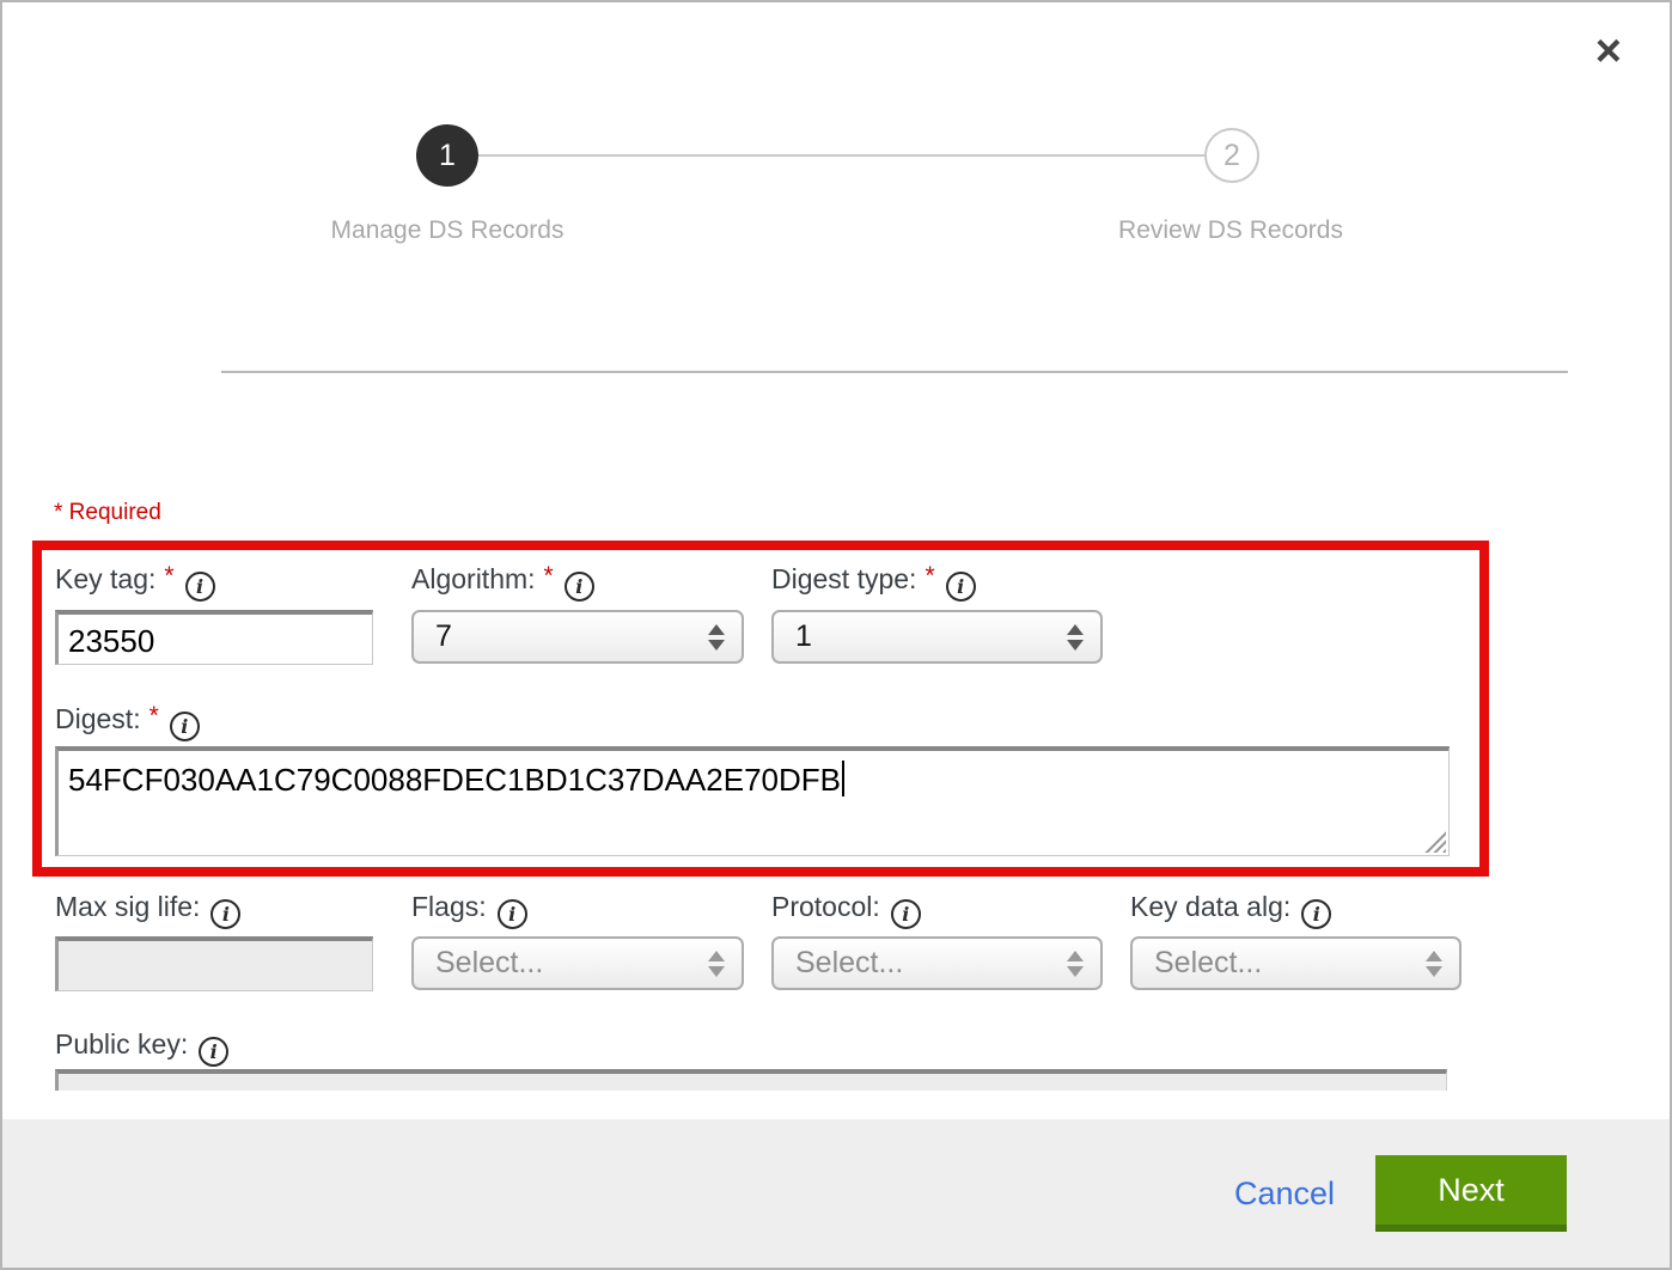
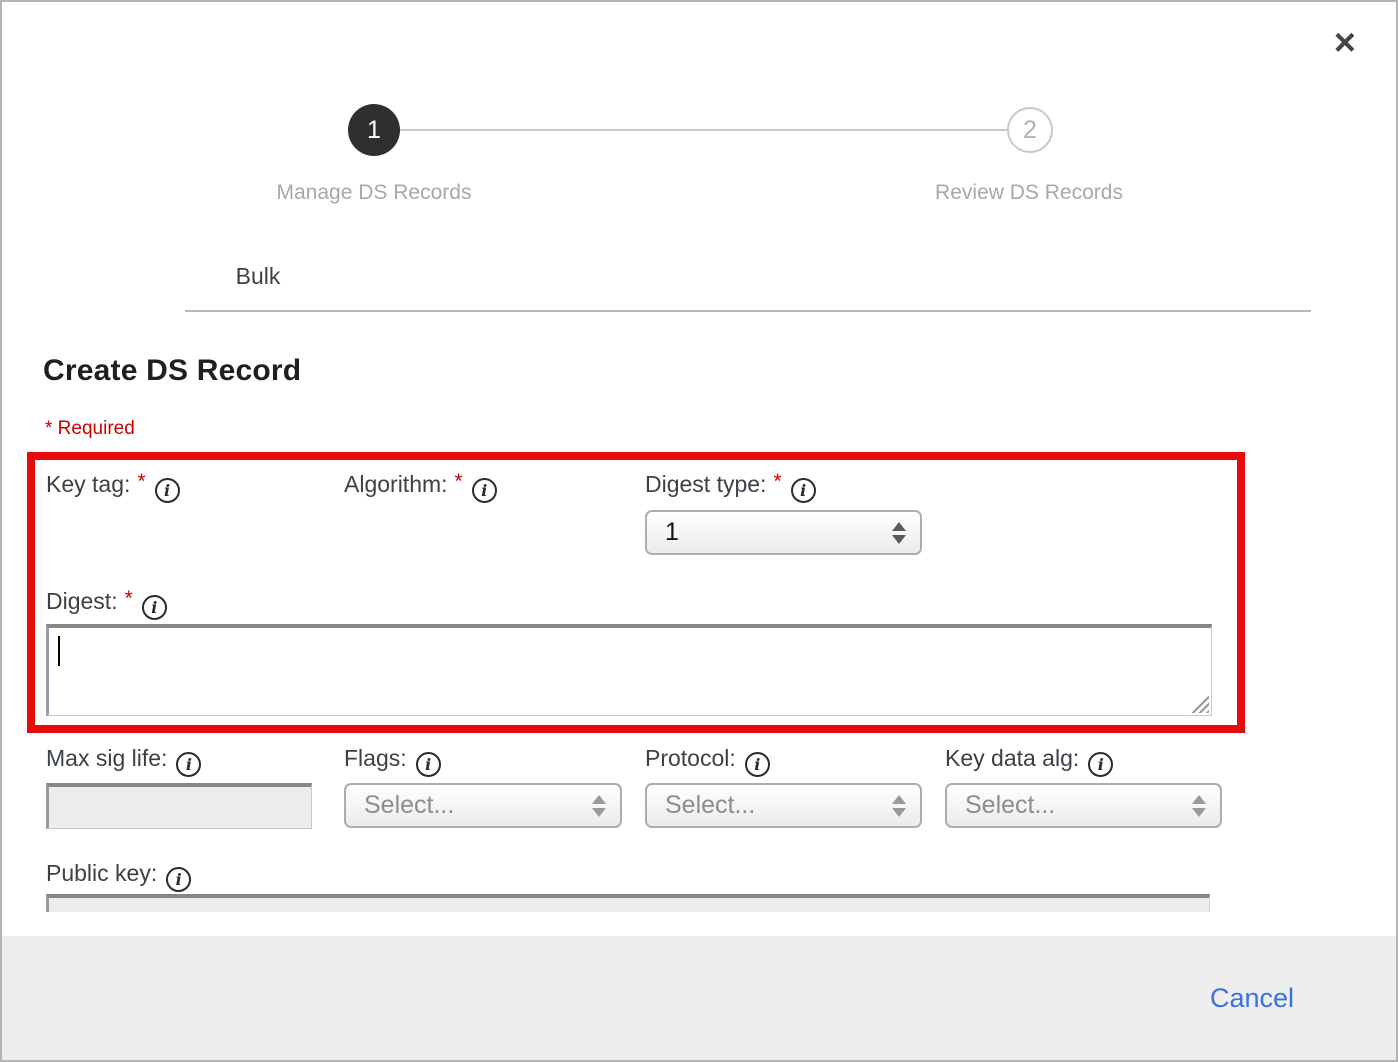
  ×
  1
  2
  Manage DS Records
  Review DS Records
+ Bulk
+ Create DS Record
  * Required
  Key tag: * i
  Algorithm: * i
  Digest type: * i
- 23550
- 7
  1
  Digest: * i
- 54FCF030AA1C79C0088FDEC1BD1C37DAA2E70DFB
  Max sig life: i
  Flags: i
  Protocol: i
  Key data alg: i
  Select...
  Select...
  Select...
  Public key: i
  Cancel
- Next
